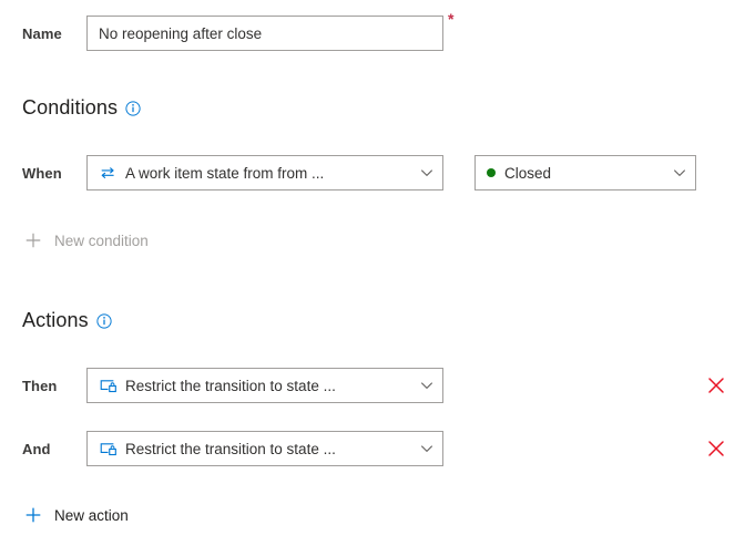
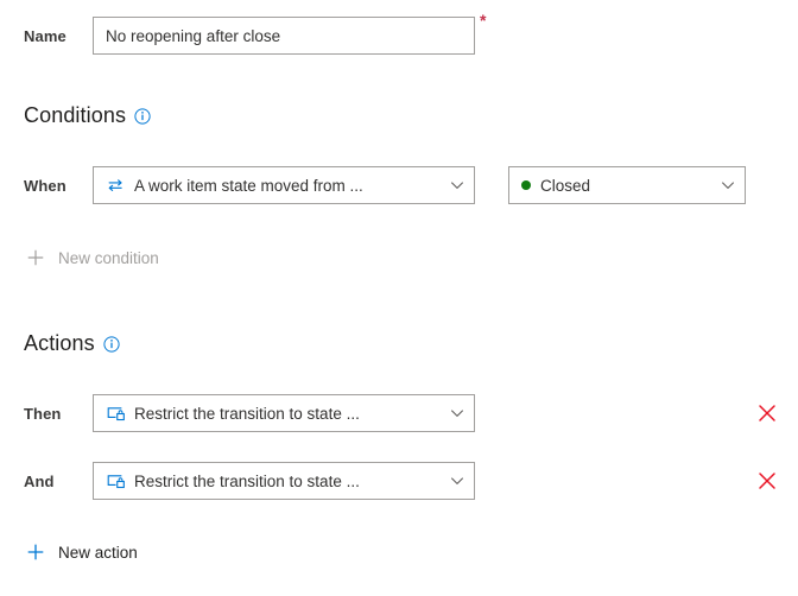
  Name
  No reopening after close
  *
  Conditions
  When
- A work item state from from ...
+ A work item state moved from ...
  Closed
  New condition
  Actions
  Then
  Restrict the transition to state ...
  And
  Restrict the transition to state ...
  New action
